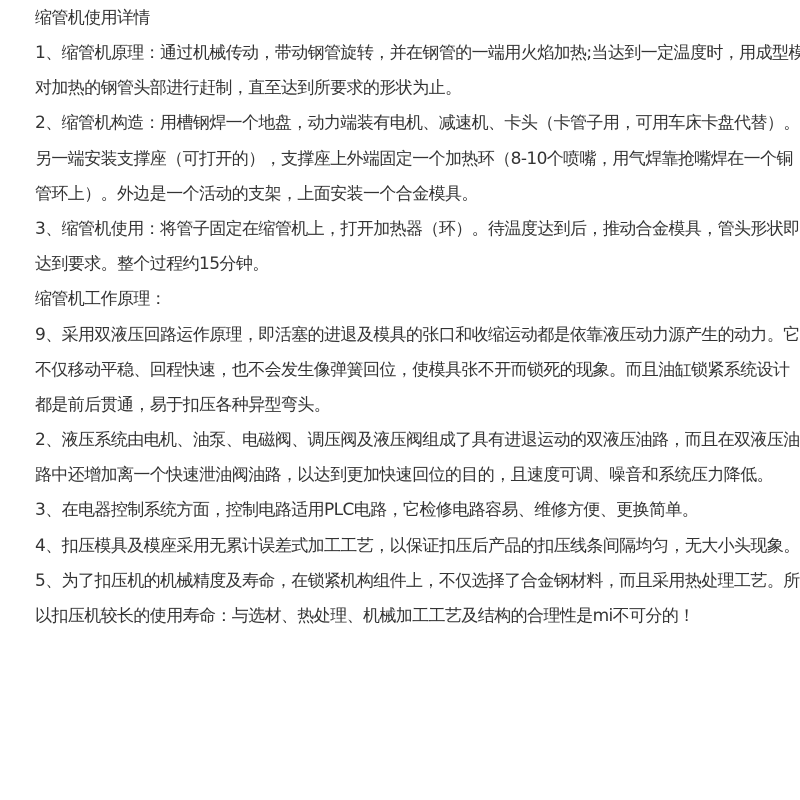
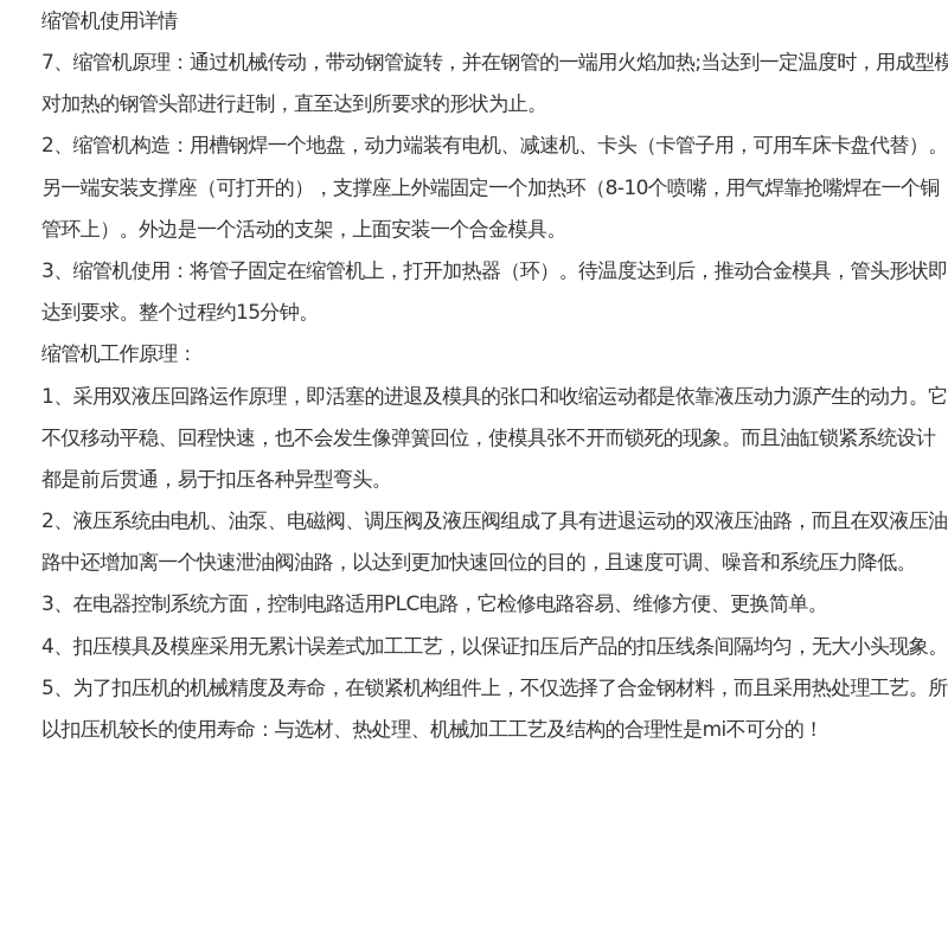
  缩管机使用详情
- 1、缩管机原理：通过机械传动，带动钢管旋转，并在钢管的一端用火焰加热;当达到一定温度时，用成型模
+ 7、缩管机原理：通过机械传动，带动钢管旋转，并在钢管的一端用火焰加热;当达到一定温度时，用成型模
  对加热的钢管头部进行赶制，直至达到所要求的形状为止。
  2、缩管机构造：用槽钢焊一个地盘，动力端装有电机、减速机、卡头（卡管子用，可用车床卡盘代替）。
  另一端安装支撑座（可打开的），支撑座上外端固定一个加热环（8-10个喷嘴，用气焊靠抢嘴焊在一个铜
  管环上）。外边是一个活动的支架，上面安装一个合金模具。
  3、缩管机使用：将管子固定在缩管机上，打开加热器（环）。待温度达到后，推动合金模具，管头形状即
  达到要求。整个过程约15分钟。
  缩管机工作原理：
- 9、采用双液压回路运作原理，即活塞的进退及模具的张口和收缩运动都是依靠液压动力源产生的动力。它
+ 1、采用双液压回路运作原理，即活塞的进退及模具的张口和收缩运动都是依靠液压动力源产生的动力。它
  不仅移动平稳、回程快速，也不会发生像弹簧回位，使模具张不开而锁死的现象。而且油缸锁紧系统设计
  都是前后贯通，易于扣压各种异型弯头。
  2、液压系统由电机、油泵、电磁阀、调压阀及液压阀组成了具有进退运动的双液压油路，而且在双液压油
  路中还增加离一个快速泄油阀油路，以达到更加快速回位的目的，且速度可调、噪音和系统压力降低。
  3、在电器控制系统方面，控制电路适用PLC电路，它检修电路容易、维修方便、更换简单。
  4、扣压模具及模座采用无累计误差式加工工艺，以保证扣压后产品的扣压线条间隔均匀，无大小头现象。
  5、为了扣压机的机械精度及寿命，在锁紧机构组件上，不仅选择了合金钢材料，而且采用热处理工艺。所
  以扣压机较长的使用寿命：与选材、热处理、机械加工工艺及结构的合理性是mi不可分的！
